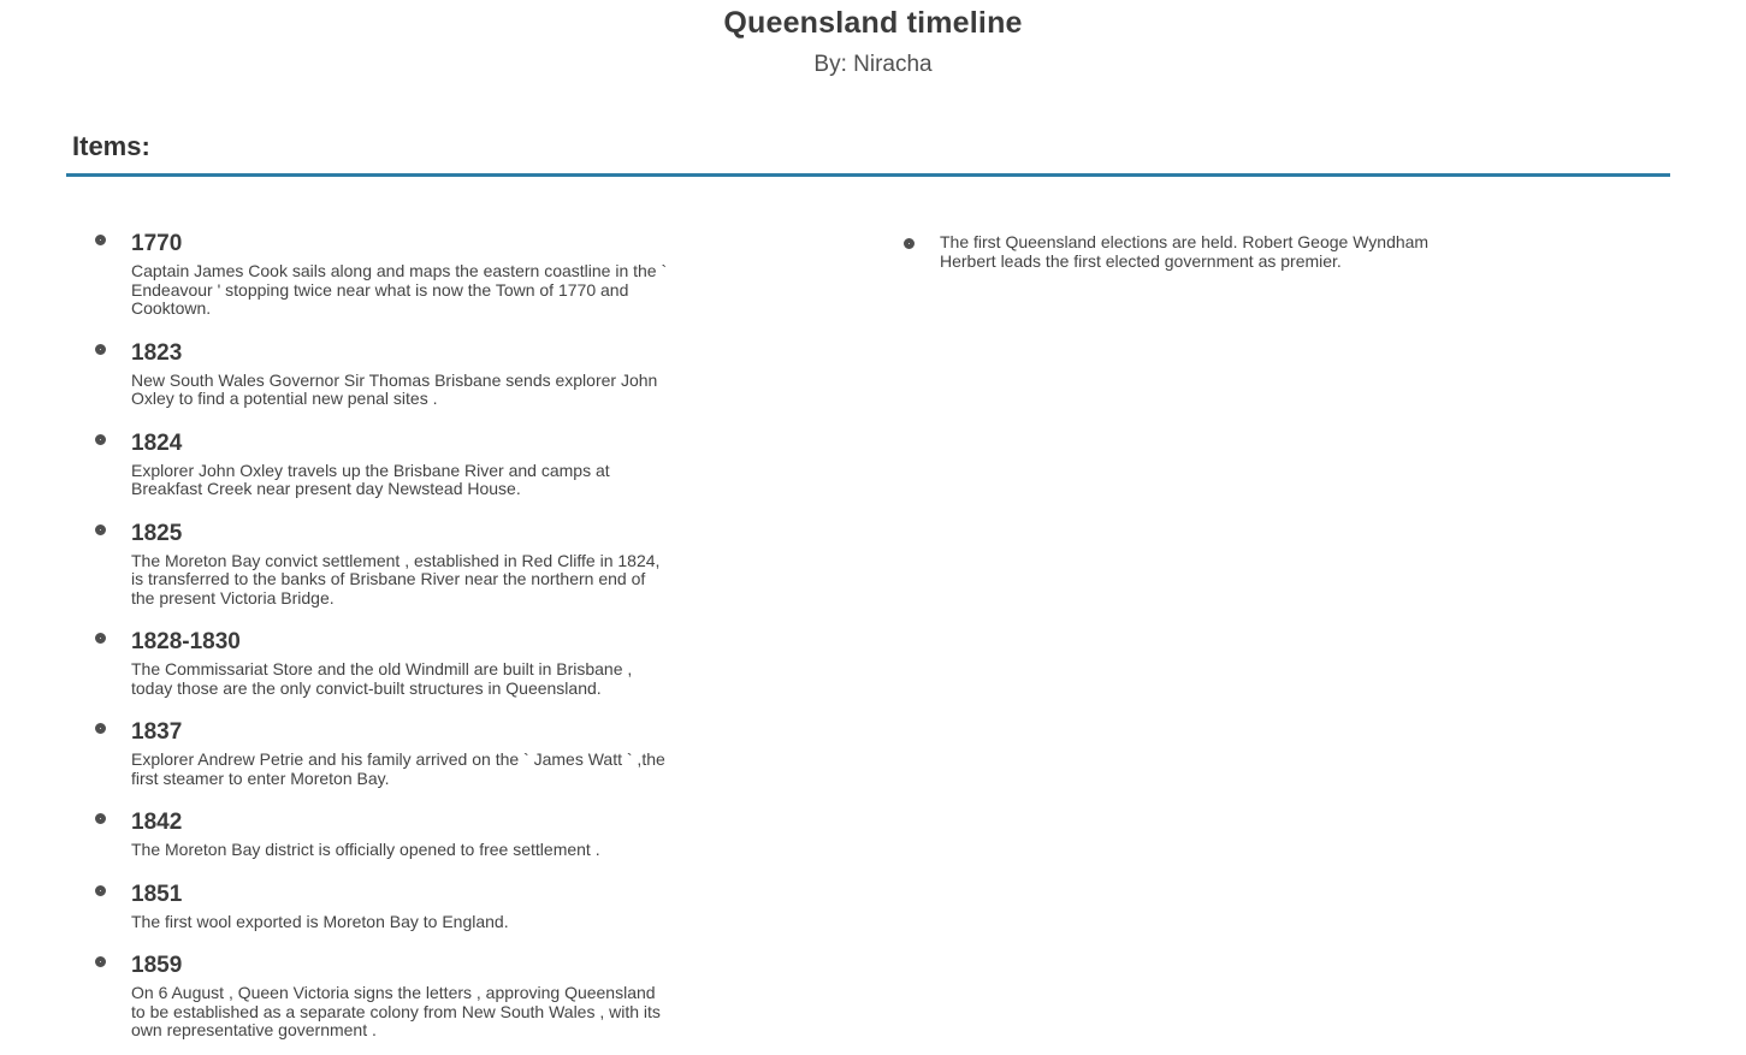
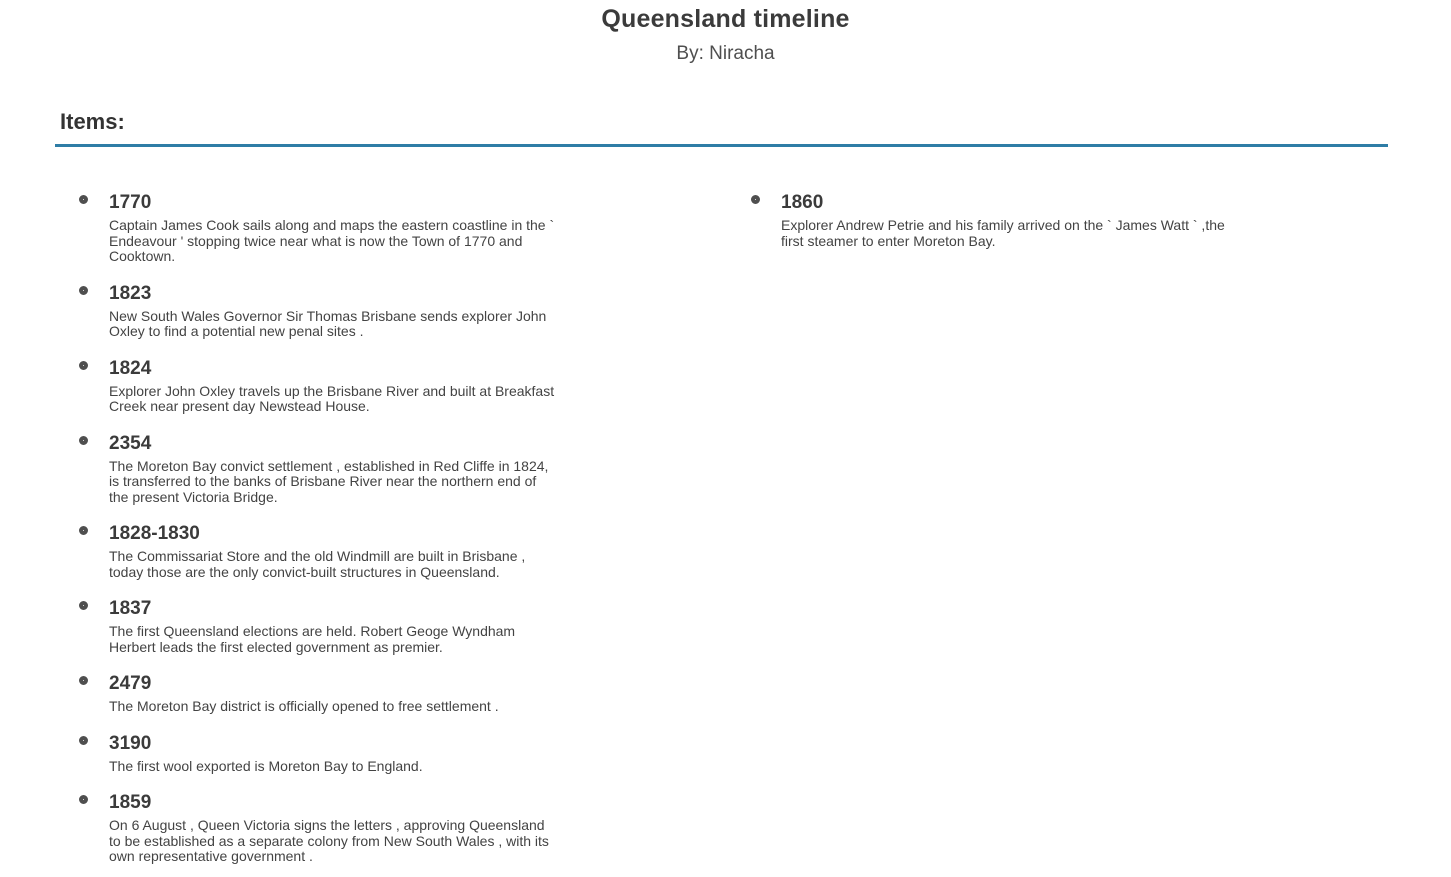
  Queensland timeline
  By: Niracha
  Items:
  1770
  Captain James Cook sails along and maps the eastern coastline in the ` Endeavour ' stopping twice near what is now the Town of 1770 and Cooktown.
  1823
  New South Wales Governor Sir Thomas Brisbane sends explorer John Oxley to find a potential new penal sites .
  1824
- Explorer John Oxley travels up the Brisbane River and camps at Breakfast Creek near present day Newstead House.
+ Explorer John Oxley travels up the Brisbane River and built at Breakfast Creek near present day Newstead House.
- 1825
+ 2354
  The Moreton Bay convict settlement , established in Red Cliffe in 1824, is transferred to the banks of Brisbane River near the northern end of the present Victoria Bridge.
  1828-1830
  The Commissariat Store and the old Windmill are built in Brisbane , today those are the only convict-built structures in Queensland.
  1837
- Explorer Andrew Petrie and his family arrived on the ` James Watt ` ,the first steamer to enter Moreton Bay.
+ The first Queensland elections are held. Robert Geoge Wyndham Herbert leads the first elected government as premier.
- 1842
+ 2479
  The Moreton Bay district is officially opened to free settlement .
- 1851
+ 3190
  The first wool exported is Moreton Bay to England.
  1859
  On 6 August , Queen Victoria signs the letters , approving Queensland to be established as a separate colony from New South Wales , with its own representative government .
+ 1860
- The first Queensland elections are held. Robert Geoge Wyndham Herbert leads the first elected government as premier.
+ Explorer Andrew Petrie and his family arrived on the ` James Watt ` ,the first steamer to enter Moreton Bay.
